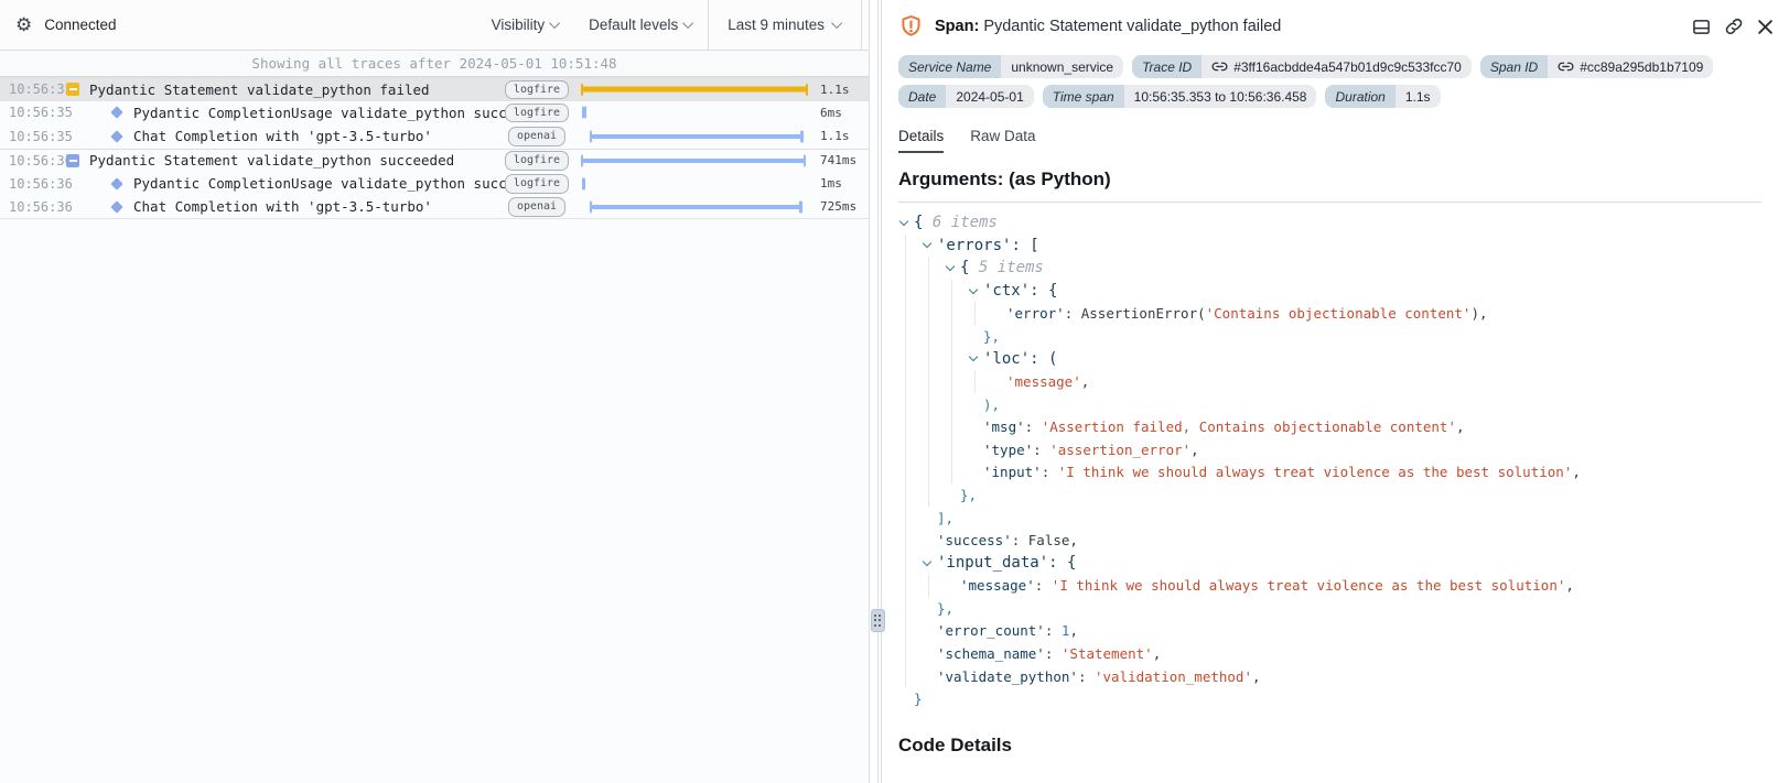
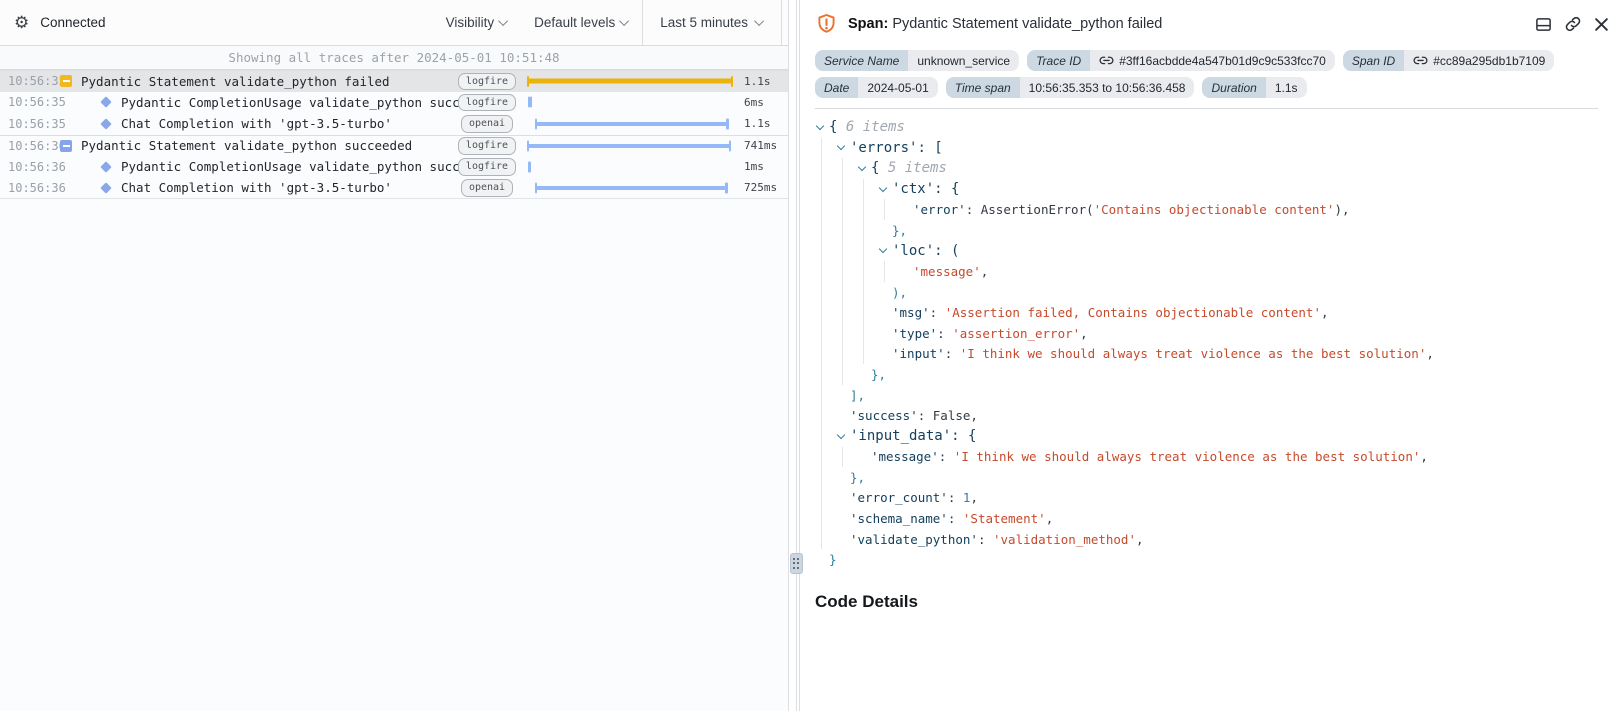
  ⚙
  Connected
  Visibility
  Default levels
- Last 9 minutes
+ Last 5 minutes
  Showing all traces after 2024-05-01 10:51:48
  10:56:3
  Pydantic Statement validate_python failed
  logfire
  1.1s
  10:56:35
  Pydantic CompletionUsage validate_python succ
  logfire
  6ms
  10:56:35
  Chat Completion with 'gpt-3.5-turbo'
  openai
  1.1s
  10:56:3
  Pydantic Statement validate_python succeeded
  logfire
  741ms
  10:56:36
  Pydantic CompletionUsage validate_python succ
  logfire
  1ms
  10:56:36
  Chat Completion with 'gpt-3.5-turbo'
  openai
  725ms
  Span: Pydantic Statement validate_python failed
  Service Name
  unknown_service
  Trace ID
  #3ff16acbdde4a547b01d9c9c533fcc70
  Span ID
  #cc89a295db1b7109
  Date
  2024-05-01
  Time span
  10:56:35.353 to 10:56:36.458
  Duration
  1.1s
- Details
- Raw Data
- Arguments: (as Python)
  {
  6 items
  'errors'
  : [
  {
  5 items
  'ctx'
  : {
  'error'
  : AssertionError(
  'Contains objectionable content'
  ),
  },
  'loc'
  : (
  'message'
  ,
  ),
  'msg'
  :
  'Assertion failed, Contains objectionable content'
  ,
  'type'
  :
  'assertion_error'
  ,
  'input'
  :
  'I think we should always treat violence as the best solution'
  ,
  },
  ],
  'success'
  : False,
  'input_data'
  : {
  'message'
  :
  'I think we should always treat violence as the best solution'
  ,
  },
  'error_count'
  :
  1
  ,
  'schema_name'
  :
  'Statement'
  ,
  'validate_python'
  :
  'validation_method'
  ,
  }
  Code Details
